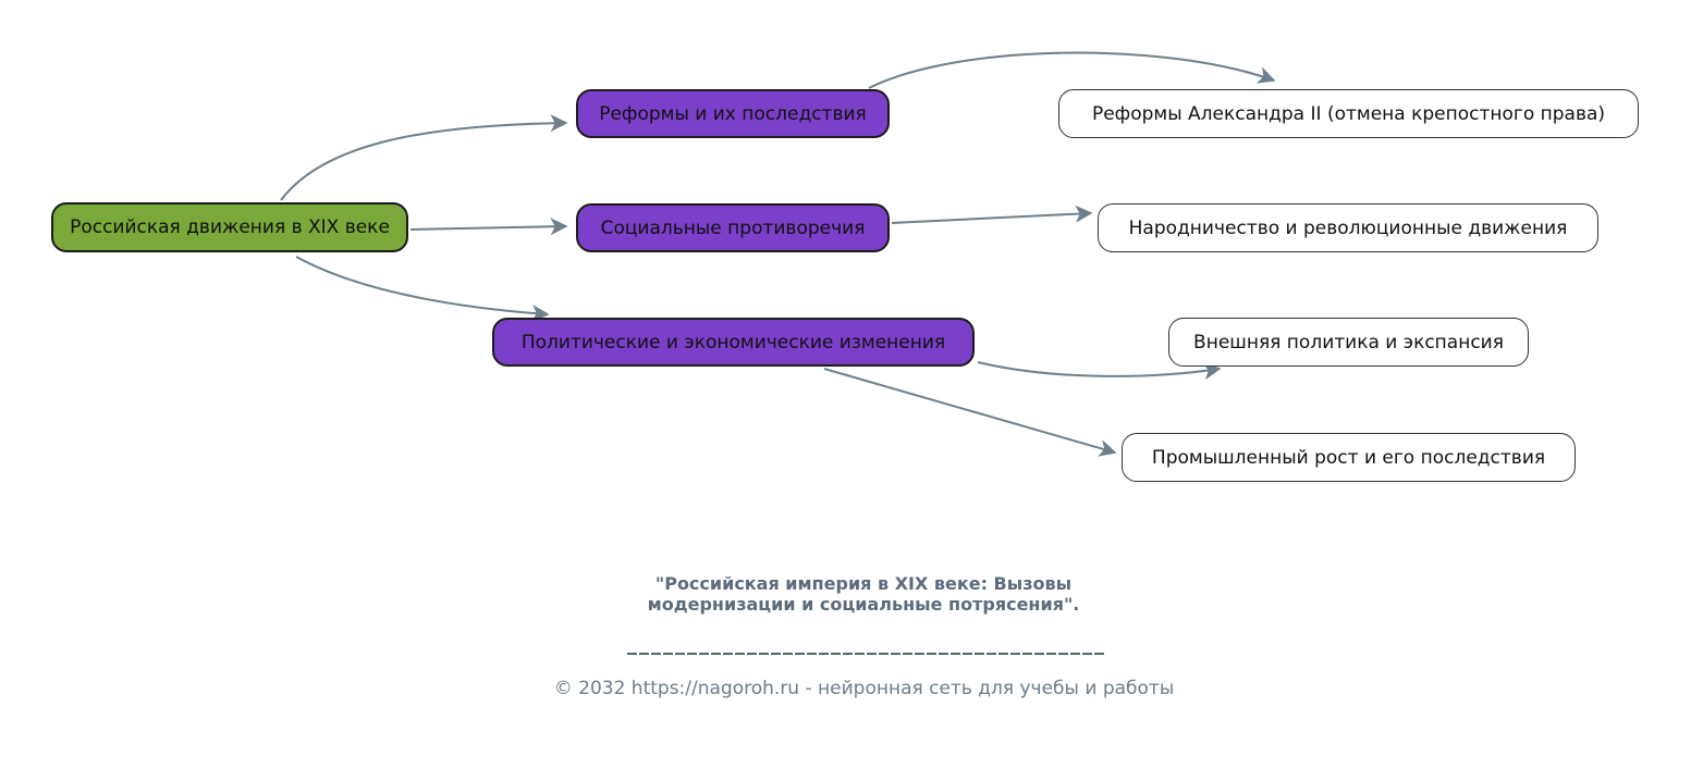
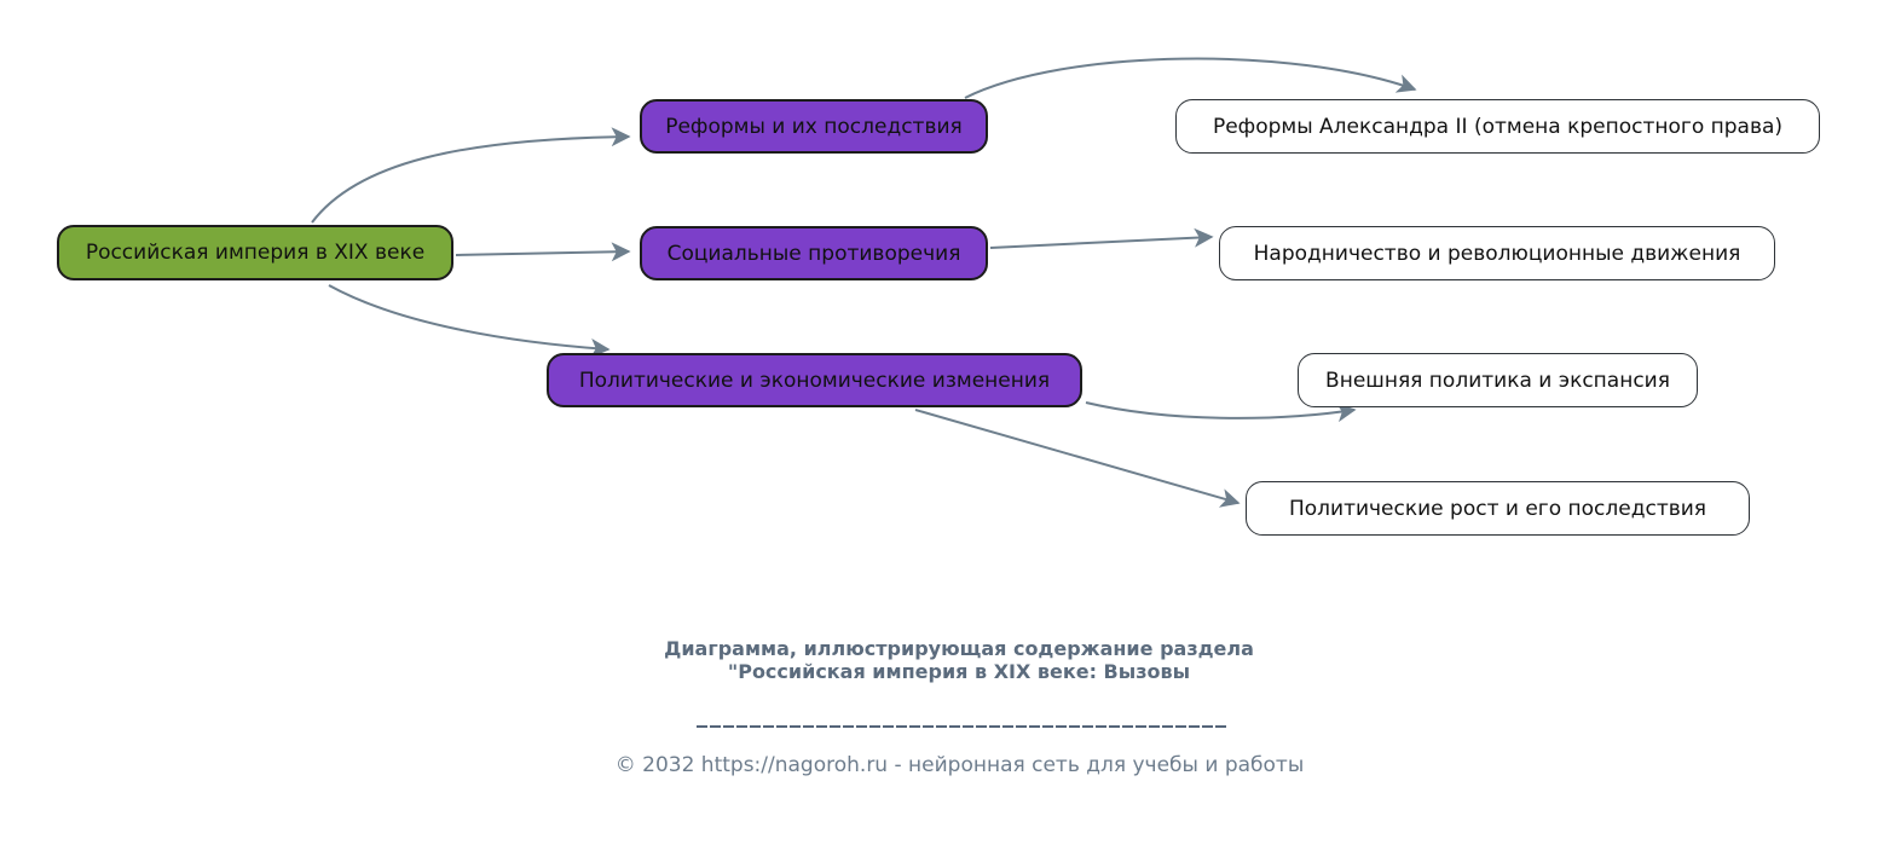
- Российская движения в XIX веке
+ Российская империя в XIX веке
  Реформы и их последствия
  Социальные противоречия
  Политические и экономические изменения
  Реформы Александра II (отмена крепостного права)
  Народничество и революционные движения
  Внешняя политика и экспансия
- Промышленный рост и его последствия
+ Политические рост и его последствия
+ Диаграмма, иллюстрирующая содержание раздела
  "Российская империя в XIX веке: Вызовы
- модернизации и социальные потрясения".
  © 2032 https://nagoroh.ru - нейронная сеть для учебы и работы
